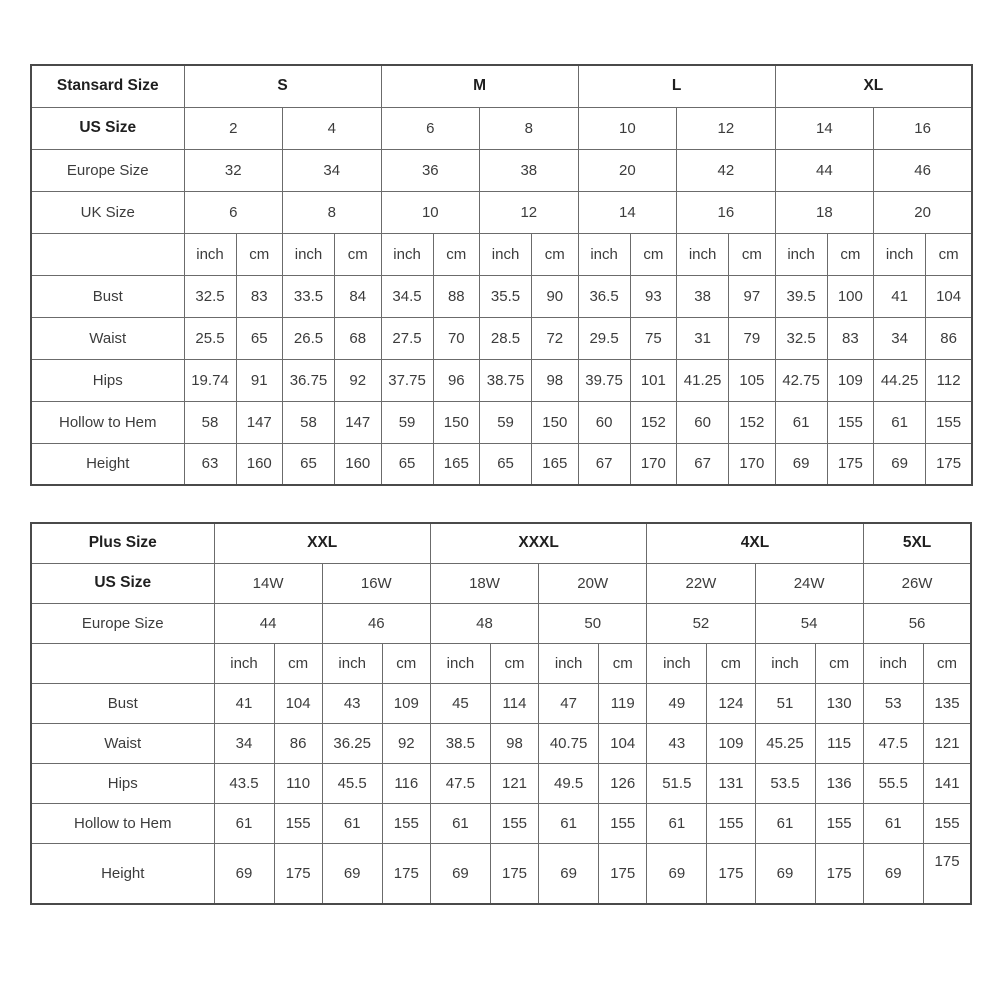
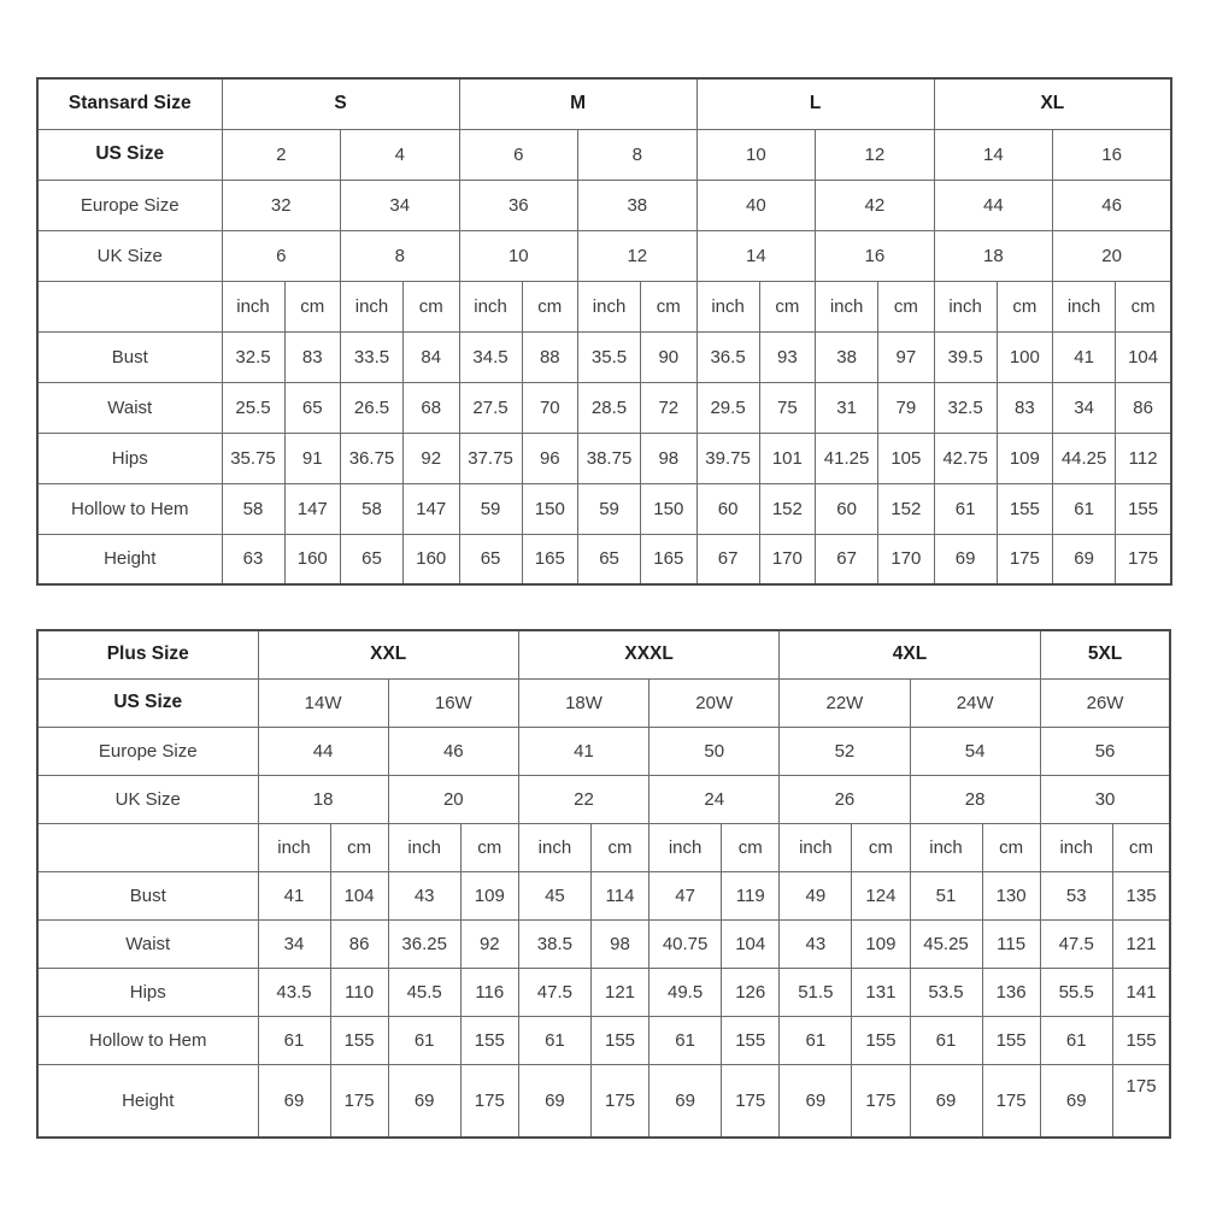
  Stansard Size	S	M	L	XL
  US Size	2	4	6	8	10	12	14	16
- Europe Size	32	34	36	38	20	42	44	46
+ Europe Size	32	34	36	38	40	42	44	46
  UK Size	6	8	10	12	14	16	18	20
  	inch	cm	inch	cm	inch	cm	inch	cm	inch	cm	inch	cm	inch	cm	inch	cm
  Bust	32.5	83	33.5	84	34.5	88	35.5	90	36.5	93	38	97	39.5	100	41	104
  Waist	25.5	65	26.5	68	27.5	70	28.5	72	29.5	75	31	79	32.5	83	34	86
- Hips	19.74	91	36.75	92	37.75	96	38.75	98	39.75	101	41.25	105	42.75	109	44.25	112
+ Hips	35.75	91	36.75	92	37.75	96	38.75	98	39.75	101	41.25	105	42.75	109	44.25	112
  Hollow to Hem	58	147	58	147	59	150	59	150	60	152	60	152	61	155	61	155
  Height	63	160	65	160	65	165	65	165	67	170	67	170	69	175	69	175
  Plus Size	XXL	XXXL	4XL	5XL
  US Size	14W	16W	18W	20W	22W	24W	26W
- Europe Size	44	46	48	50	52	54	56
+ Europe Size	44	46	41	50	52	54	56
+ UK Size	18	20	22	24	26	28	30
  	inch	cm	inch	cm	inch	cm	inch	cm	inch	cm	inch	cm	inch	cm
  Bust	41	104	43	109	45	114	47	119	49	124	51	130	53	135
  Waist	34	86	36.25	92	38.5	98	40.75	104	43	109	45.25	115	47.5	121
  Hips	43.5	110	45.5	116	47.5	121	49.5	126	51.5	131	53.5	136	55.5	141
  Hollow to Hem	61	155	61	155	61	155	61	155	61	155	61	155	61	155
  Height	69	175	69	175	69	175	69	175	69	175	69	175	69	175
